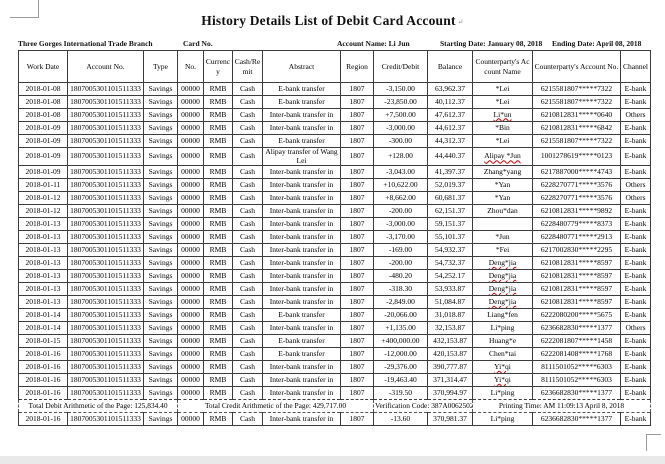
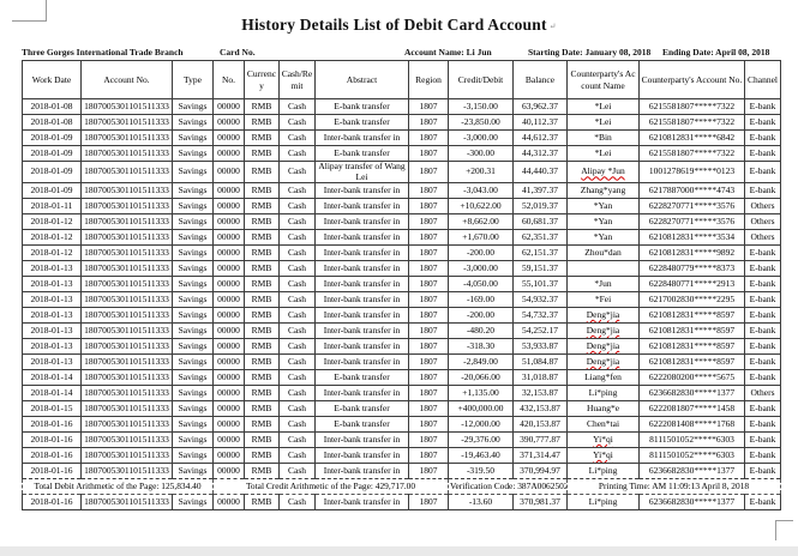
  History Details List of Debit Card Account ↵
  Three Gorges International Trade Branch
  Card No.
  Account Name: Li Jun
  Starting Date: January 08, 2018
  Ending Date: April 08, 2018
  Work Date	Account No.	Type	No.	Currency	Cash/Remit	Abstract	Region	Credit/Debit	Balance	Counterparty's Account Name	Counterparty's Account No.	Channel
  2018-01-08	1807005301101511333	Savings	00000	RMB	Cash	E-bank transfer	1807	-3,150.00	63,962.37	*Lei	6215581807*****7322	E-bank
  2018-01-08	1807005301101511333	Savings	00000	RMB	Cash	E-bank transfer	1807	-23,850.00	40,112.37	*Lei	6215581807*****7322	E-bank
- 2018-01-08	1807005301101511333	Savings	00000	RMB	Cash	Inter-bank transfer in	1807	+7,500.00	47,612.37	Li*un	6210812831*****0640	Others
  2018-01-09	1807005301101511333	Savings	00000	RMB	Cash	Inter-bank transfer in	1807	-3,000.00	44,612.37	*Bin	6210812831*****6842	E-bank
  2018-01-09	1807005301101511333	Savings	00000	RMB	Cash	E-bank transfer	1807	-300.00	44,312.37	*Lei	6215581807*****7322	E-bank
- 2018-01-09	1807005301101511333	Savings	00000	RMB	Cash	Alipay transfer of Wang Lei	1807	+128.00	44,440.37	Alipay *Jun	1001278619*****0123	E-bank
+ 2018-01-09	1807005301101511333	Savings	00000	RMB	Cash	Alipay transfer of Wang Lei	1807	+200.31	44,440.37	Alipay *Jun	1001278619*****0123	E-bank
  2018-01-09	1807005301101511333	Savings	00000	RMB	Cash	Inter-bank transfer in	1807	-3,043.00	41,397.37	Zhang*yang	6217887000*****4743	E-bank
  2018-01-11	1807005301101511333	Savings	00000	RMB	Cash	Inter-bank transfer in	1807	+10,622.00	52,019.37	*Yan	6228270771*****3576	Others
  2018-01-12	1807005301101511333	Savings	00000	RMB	Cash	Inter-bank transfer in	1807	+8,662.00	60,681.37	*Yan	6228270771*****3576	Others
+ 2018-01-12	1807005301101511333	Savings	00000	RMB	Cash	Inter-bank transfer in	1807	+1,670.00	62,351.37	*Yan	6210812831*****3534	Others
  2018-01-12	1807005301101511333	Savings	00000	RMB	Cash	Inter-bank transfer in	1807	-200.00	62,151.37	Zhou*dan	6210812831*****9892	E-bank
  2018-01-13	1807005301101511333	Savings	00000	RMB	Cash	Inter-bank transfer in	1807	-3,000.00	59,151.37		6228480779*****8373	E-bank
- 2018-01-13	1807005301101511333	Savings	00000	RMB	Cash	Inter-bank transfer in	1807	-3,170.00	55,101.37	*Jun	6228480771*****2913	E-bank
+ 2018-01-13	1807005301101511333	Savings	00000	RMB	Cash	Inter-bank transfer in	1807	-4,050.00	55,101.37	*Jun	6228480771*****2913	E-bank
  2018-01-13	1807005301101511333	Savings	00000	RMB	Cash	Inter-bank transfer in	1807	-169.00	54,932.37	*Fei	6217002830*****2295	E-bank
  2018-01-13	1807005301101511333	Savings	00000	RMB	Cash	Inter-bank transfer in	1807	-200.00	54,732.37	Deng*jia	6210812831*****8597	E-bank
  2018-01-13	1807005301101511333	Savings	00000	RMB	Cash	Inter-bank transfer in	1807	-480.20	54,252.17	Deng*jia	6210812831*****8597	E-bank
  2018-01-13	1807005301101511333	Savings	00000	RMB	Cash	Inter-bank transfer in	1807	-318.30	53,933.87	Deng*jia	6210812831*****8597	E-bank
  2018-01-13	1807005301101511333	Savings	00000	RMB	Cash	Inter-bank transfer in	1807	-2,849.00	51,084.87	Deng*jia	6210812831*****8597	E-bank
  2018-01-14	1807005301101511333	Savings	00000	RMB	Cash	E-bank transfer	1807	-20,066.00	31,018.87	Liang*fen	6222080200*****5675	E-bank
  2018-01-14	1807005301101511333	Savings	00000	RMB	Cash	Inter-bank transfer in	1807	+1,135.00	32,153.87	Li*ping	6236682830*****1377	Others
  2018-01-15	1807005301101511333	Savings	00000	RMB	Cash	E-bank transfer	1807	+400,000.00	432,153.87	Huang*e	6222081807*****1458	E-bank
  2018-01-16	1807005301101511333	Savings	00000	RMB	Cash	E-bank transfer	1807	-12,000.00	420,153.87	Chen*tai	6222081408*****1768	E-bank
  2018-01-16	1807005301101511333	Savings	00000	RMB	Cash	Inter-bank transfer in	1807	-29,376.00	390,777.87	Yi*qi	8111501052*****6303	E-bank
  2018-01-16	1807005301101511333	Savings	00000	RMB	Cash	Inter-bank transfer in	1807	-19,463.40	371,314.47	Yi*qi	8111501052*****6303	E-bank
  2018-01-16	1807005301101511333	Savings	00000	RMB	Cash	Inter-bank transfer in	1807	-319.50	370,994.97	Li*ping	6236682830*****1377	E-bank
  Total Debit Arithmetic of the Page: 125,834.40	Total Credit Arithmetic of the Page: 429,717.00	Verification Code: 387A0062502	Printing Time: AM 11:09:13 April 8, 2018
  2018-01-16	1807005301101511333	Savings	00000	RMB	Cash	Inter-bank transfer in	1807	-13.60	370,981.37	Li*ping	6236682830*****1377	E-bank
